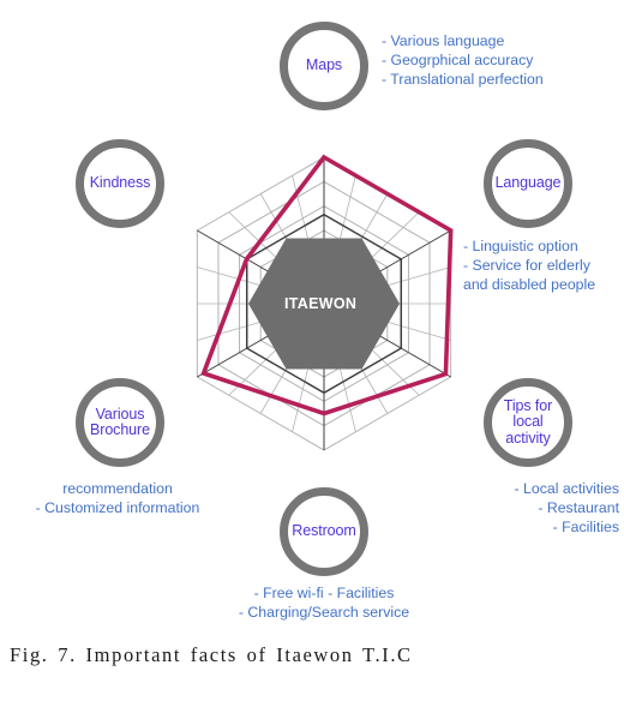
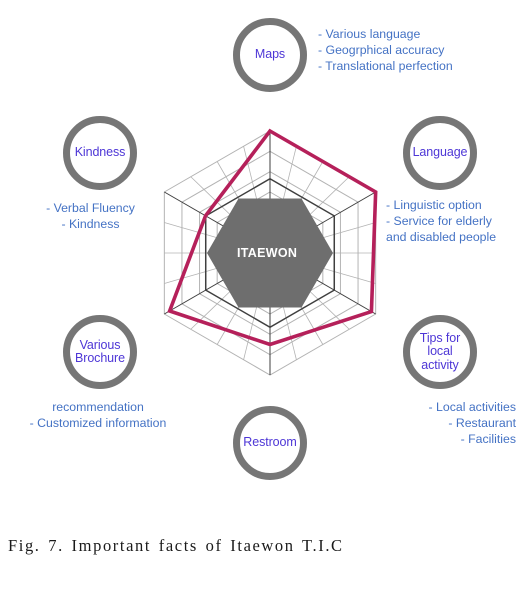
  ITAEWON
  Maps
  Language
  Tips for local activity
  Restroom
  Various Brochure
  Kindness
  - Various language
  - Geogrphical accuracy
  - Translational perfection
  - Linguistic option
  - Service for elderly
  and disabled people
  - Local activities
  - Restaurant
  - Facilities
- - Free wi-fi - Facilities
- - Charging/Search service
  recommendation
  - Customized information
+ - Verbal Fluency
+ - Kindness
  Fig. 7. Important facts of Itaewon T.I.C
